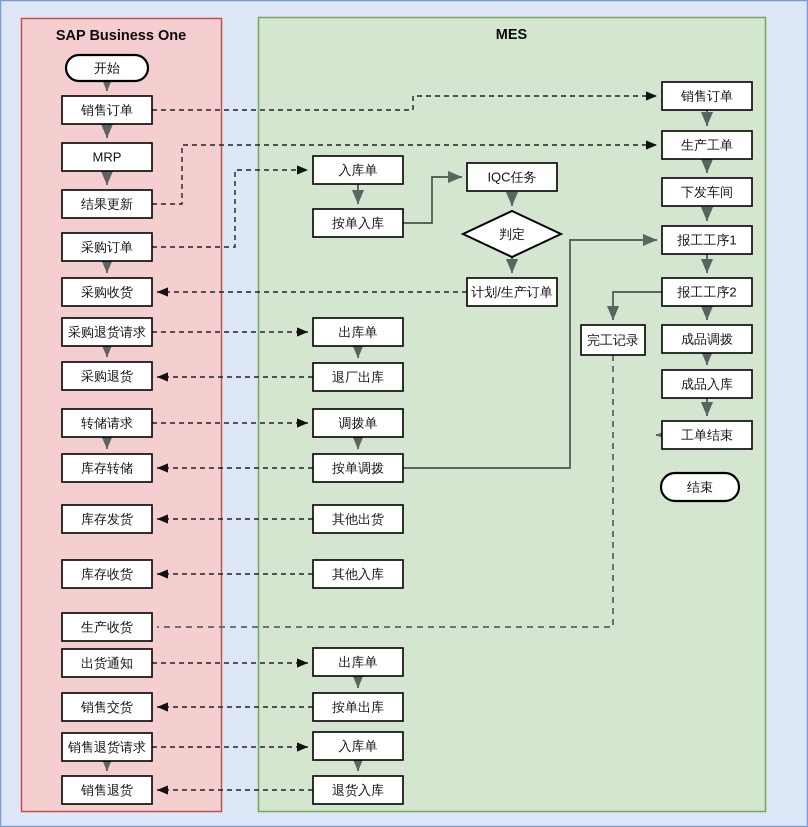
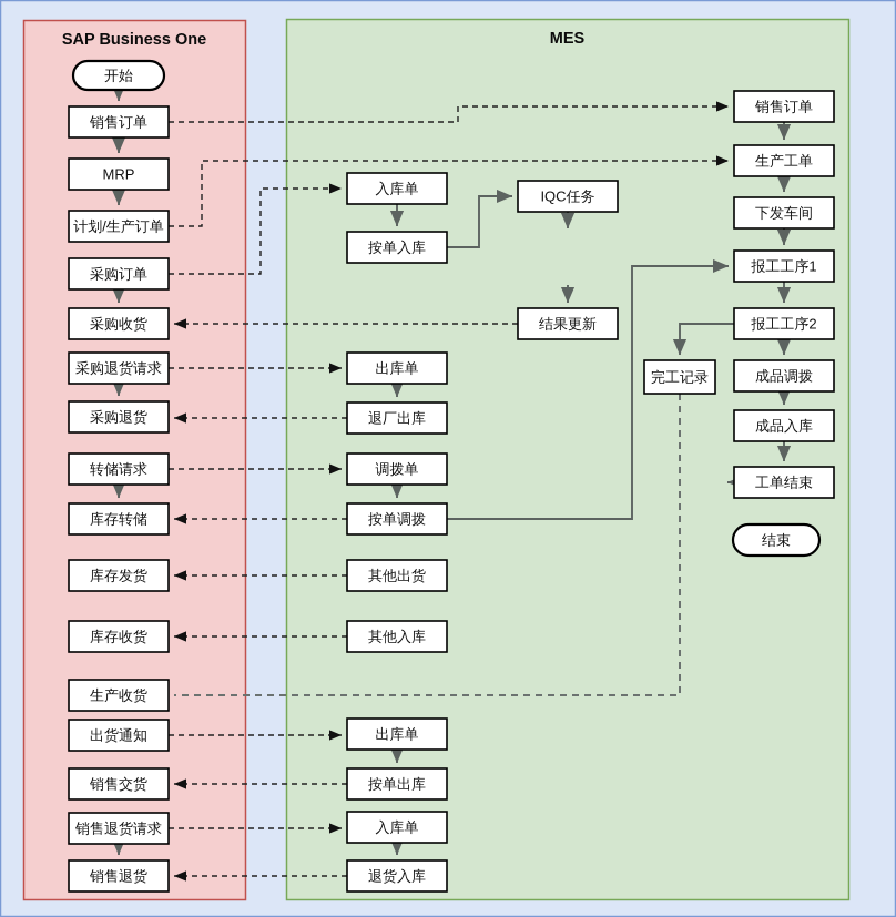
  SAP Business One
  MES
  开始
  销售订单
  MRP
- 结果更新
+ 计划/生产订单
  采购订单
  采购收货
  采购退货请求
  采购退货
  转储请求
  库存转储
  库存发货
  库存收货
  生产收货
  出货通知
  销售交货
  销售退货请求
  销售退货
  入库单
  按单入库
  IQC任务
- 判定
- 计划/生产订单
+ 结果更新
  出库单
  退厂出库
  调拨单
  按单调拨
  其他出货
  其他入库
  出库单
  按单出库
  入库单
  退货入库
  完工记录
  销售订单
  生产工单
  下发车间
  报工工序1
  报工工序2
  成品调拨
  成品入库
  工单结束
  结束
